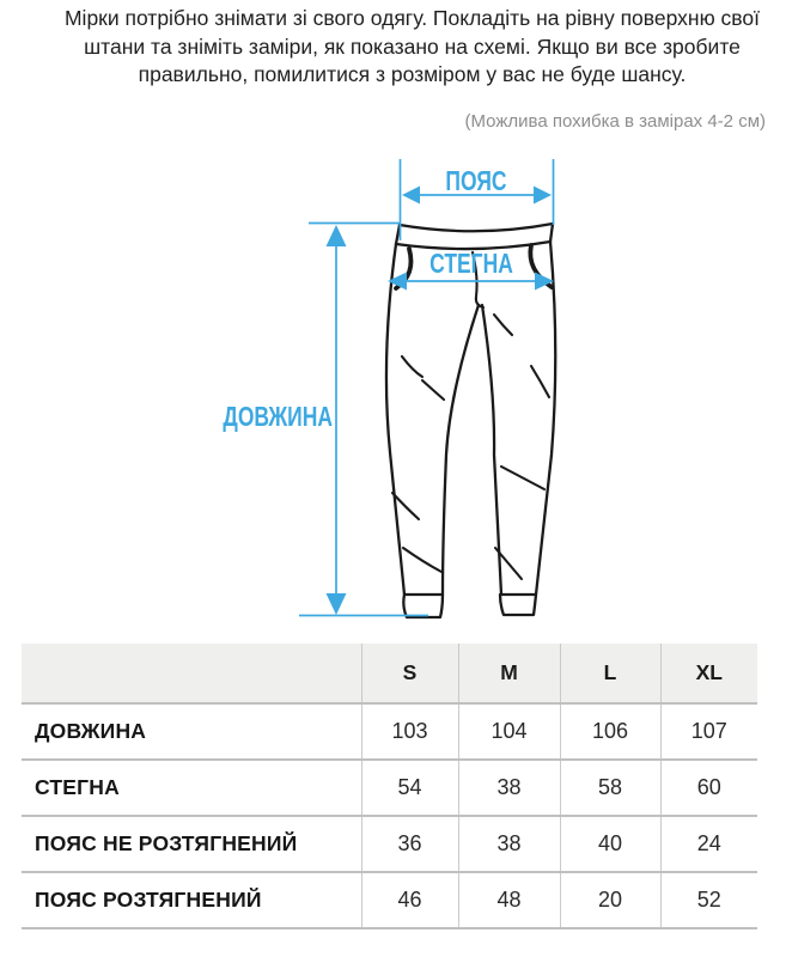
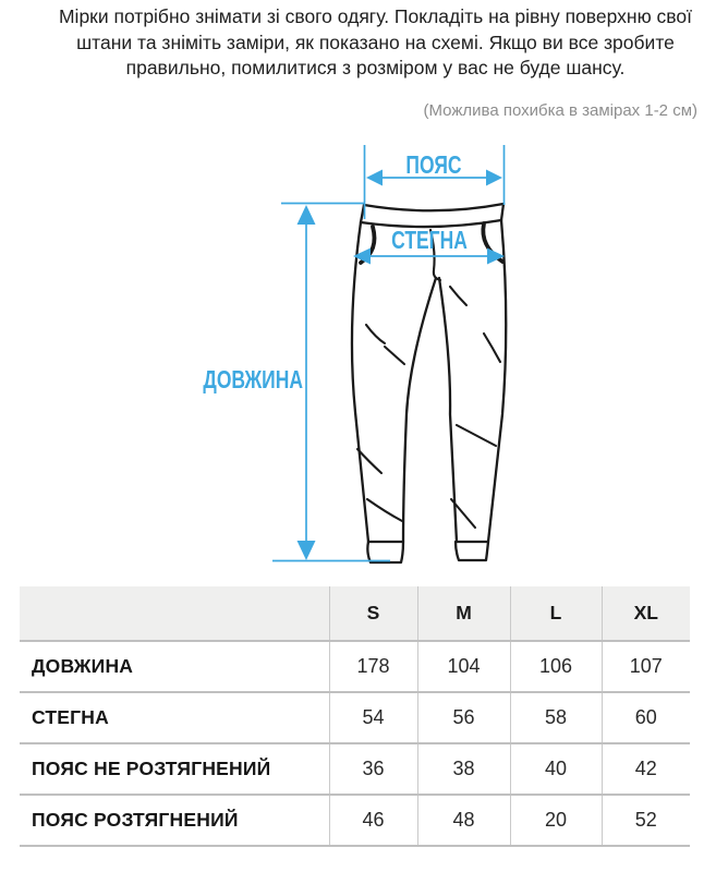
  Мірки потрібно знімати зі свого одягу. Покладіть на рівну поверхню свої штани та зніміть заміри, як показано на схемі. Якщо ви все зробите правильно, помилитися з розміром у вас не буде шансу.
- (Можлива похибка в замірах 4-2 см)
+ (Можлива похибка в замірах 1-2 см)
  ПОЯС
  СТЕГНА
  ДОВЖИНА
  	S	M	L	XL
- ДОВЖИНА	103	104	106	107
+ ДОВЖИНА	178	104	106	107
- СТЕГНА	54	38	58	60
+ СТЕГНА	54	56	58	60
- ПОЯС НЕ РОЗТЯГНЕНИЙ	36	38	40	24
+ ПОЯС НЕ РОЗТЯГНЕНИЙ	36	38	40	42
  ПОЯС РОЗТЯГНЕНИЙ	46	48	20	52
